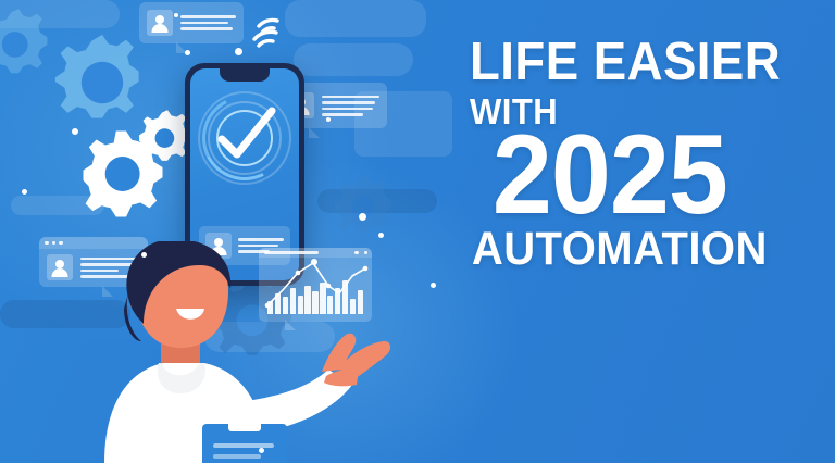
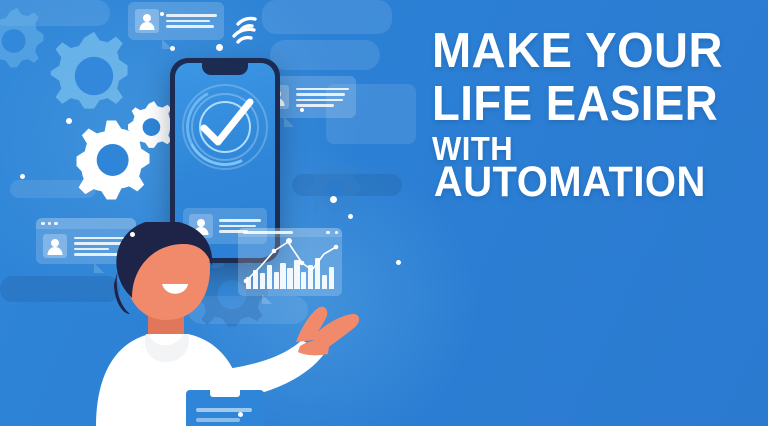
+ MAKE YOUR
  LIFE EASIER
  WITH
- 2025
  AUTOMATION
